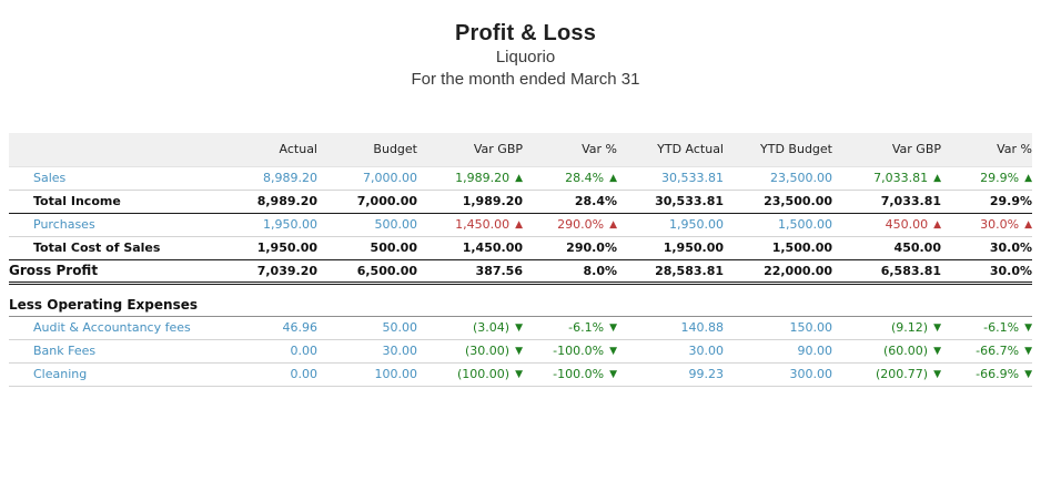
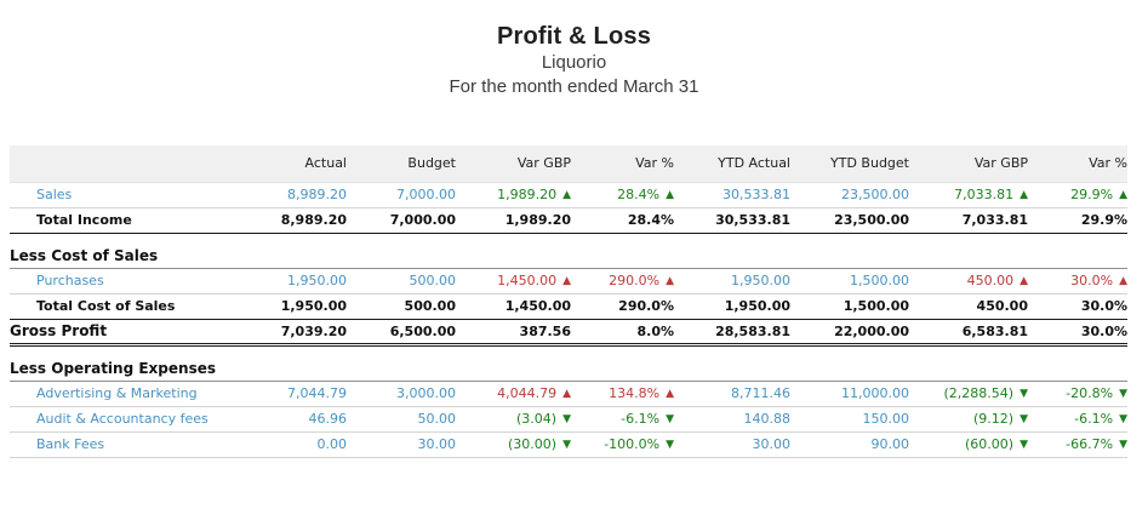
  Profit & Loss
  Liquorio
  For the month ended March 31
  	Actual	Budget	Var GBP	Var %	YTD Actual	YTD Budget	Var GBP	Var %
  Sales	8,989.20	7,000.00	1,989.20 ▲	28.4% ▲	30,533.81	23,500.00	7,033.81 ▲	29.9% ▲
  Total Income	8,989.20	7,000.00	1,989.20	28.4%	30,533.81	23,500.00	7,033.81	29.9%
+ Less Cost of Sales
  Purchases	1,950.00	500.00	1,450.00 ▲	290.0% ▲	1,950.00	1,500.00	450.00 ▲	30.0% ▲
  Total Cost of Sales	1,950.00	500.00	1,450.00	290.0%	1,950.00	1,500.00	450.00	30.0%
  Gross Profit	7,039.20	6,500.00	387.56	8.0%	28,583.81	22,000.00	6,583.81	30.0%
  Less Operating Expenses
+ Advertising & Marketing	7,044.79	3,000.00	4,044.79 ▲	134.8% ▲	8,711.46	11,000.00	(2,288.54) ▼	-20.8% ▼
  Audit & Accountancy fees	46.96	50.00	(3.04) ▼	-6.1% ▼	140.88	150.00	(9.12) ▼	-6.1% ▼
  Bank Fees	0.00	30.00	(30.00) ▼	-100.0% ▼	30.00	90.00	(60.00) ▼	-66.7% ▼
- Cleaning	0.00	100.00	(100.00) ▼	-100.0% ▼	99.23	300.00	(200.77) ▼	-66.9% ▼
